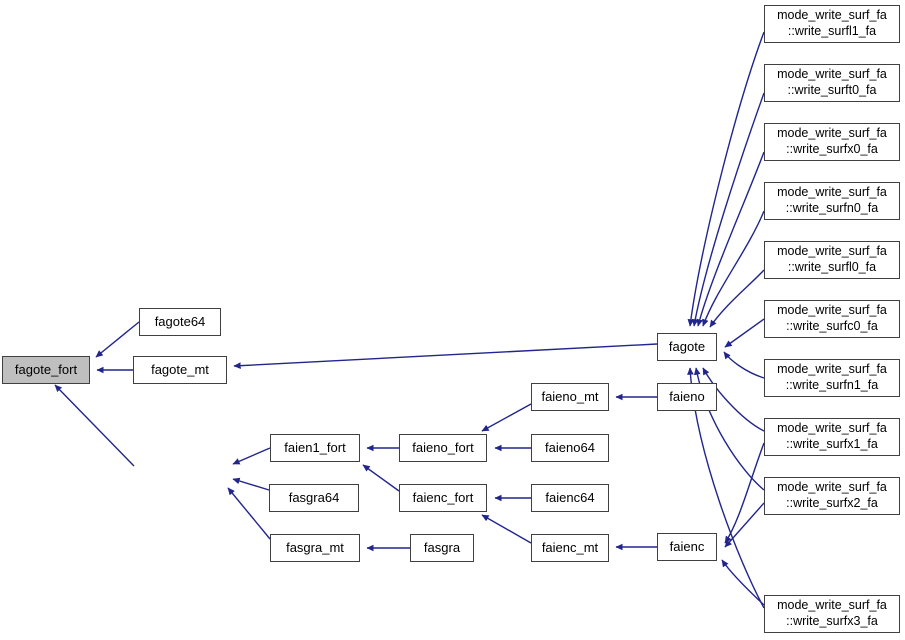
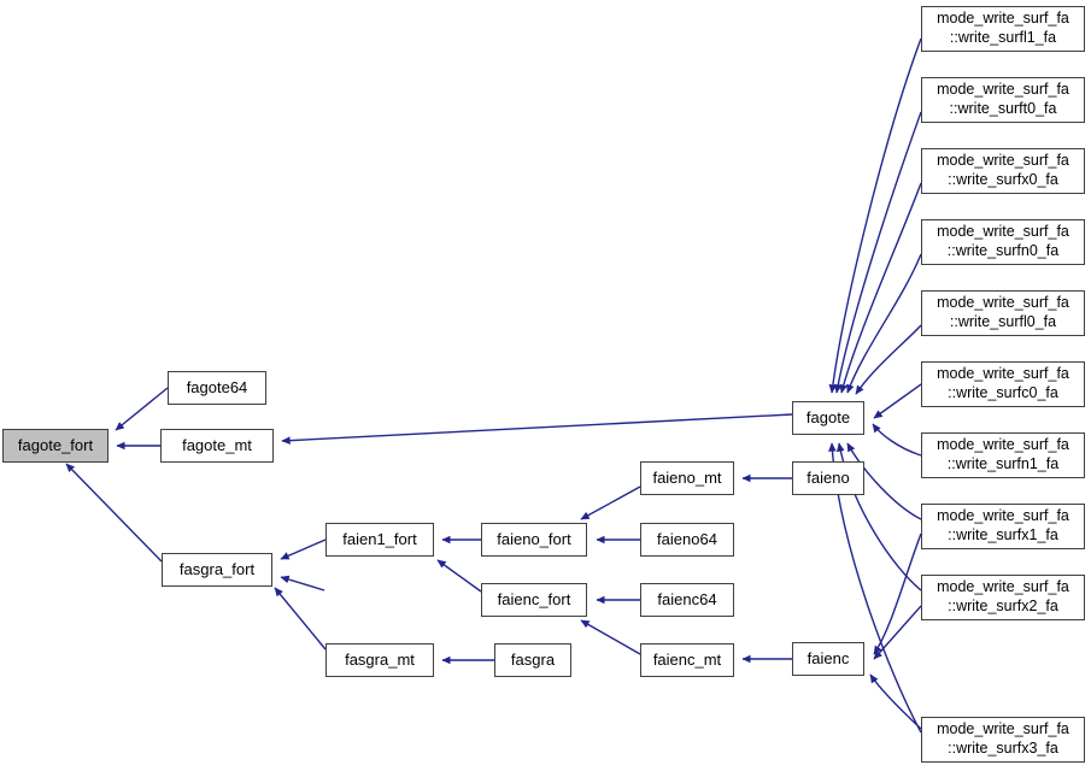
  fagote_fort
  fagote64
  fagote_mt
+ fasgra_fort
  faien1_fort
- fasgra64
  fasgra_mt
  faieno_fort
  faienc_fort
  fasgra
  faieno_mt
  faieno64
  faienc64
  faienc_mt
  fagote
  faieno
  faienc
  mode_write_surf_fa
  ::write_surfl1_fa
  mode_write_surf_fa
  ::write_surft0_fa
  mode_write_surf_fa
  ::write_surfx0_fa
  mode_write_surf_fa
  ::write_surfn0_fa
  mode_write_surf_fa
  ::write_surfl0_fa
  mode_write_surf_fa
  ::write_surfc0_fa
  mode_write_surf_fa
  ::write_surfn1_fa
  mode_write_surf_fa
  ::write_surfx1_fa
  mode_write_surf_fa
  ::write_surfx2_fa
  mode_write_surf_fa
  ::write_surfx3_fa
